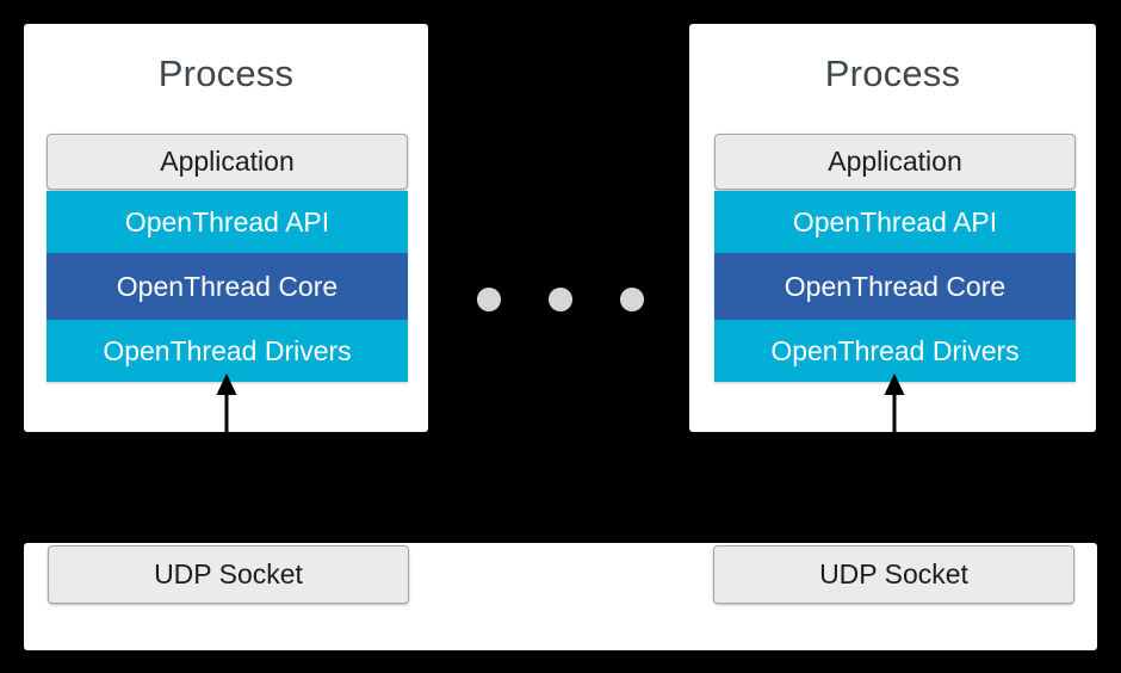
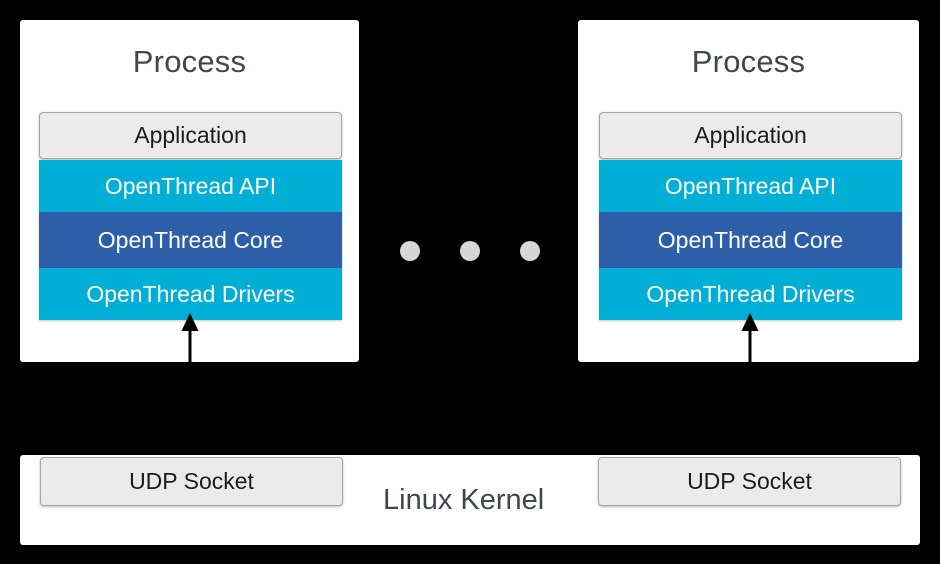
  Process
  Application
  OpenThread API
  OpenThread Core
  OpenThread Drivers
  Process
  Application
  OpenThread API
  OpenThread Core
  OpenThread Drivers
  UDP Socket
+ Linux Kernel
  UDP Socket
